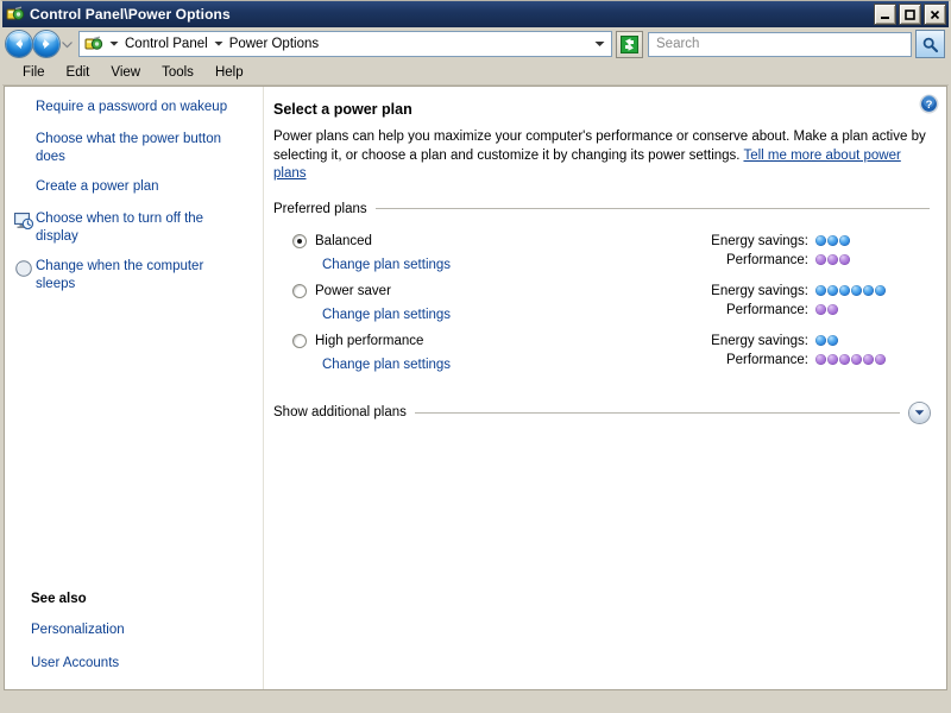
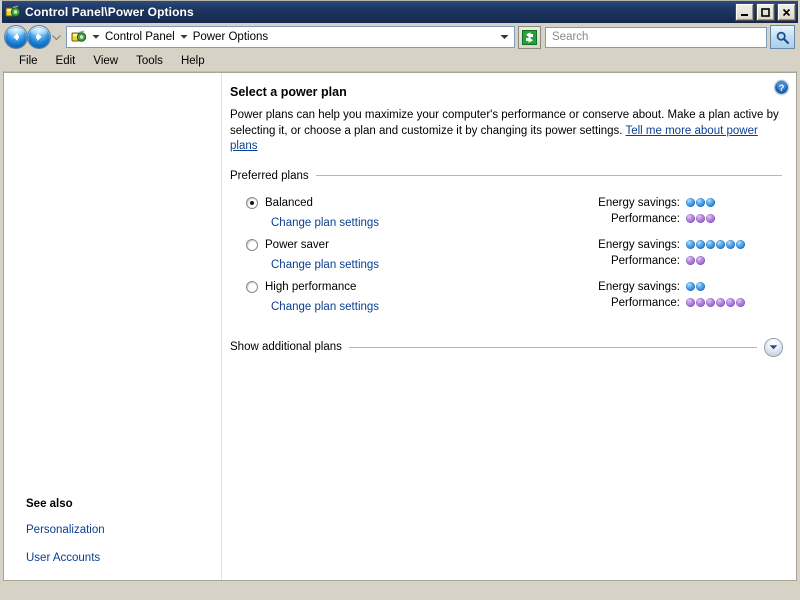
  Control Panel\Power Options
  Control Panel
  Power Options
  Search
  File
  Edit
  View
  Tools
  Help
- Require a password on wakeup
- Choose what the power button does
- Create a power plan
- Choose when to turn off the display
- Change when the computer sleeps
  See also
  Personalization
  User Accounts
  ?
  Select a power plan
  Power plans can help you maximize your computer's performance or conserve about. Make a plan active by selecting it, or choose a plan and customize it by changing its power settings. Tell me more about power plans
  Preferred plans
  Balanced
  Change plan settings
  Energy savings:
  Performance:
  Power saver
  Change plan settings
  Energy savings:
  Performance:
  High performance
  Change plan settings
  Energy savings:
  Performance:
  Show additional plans
